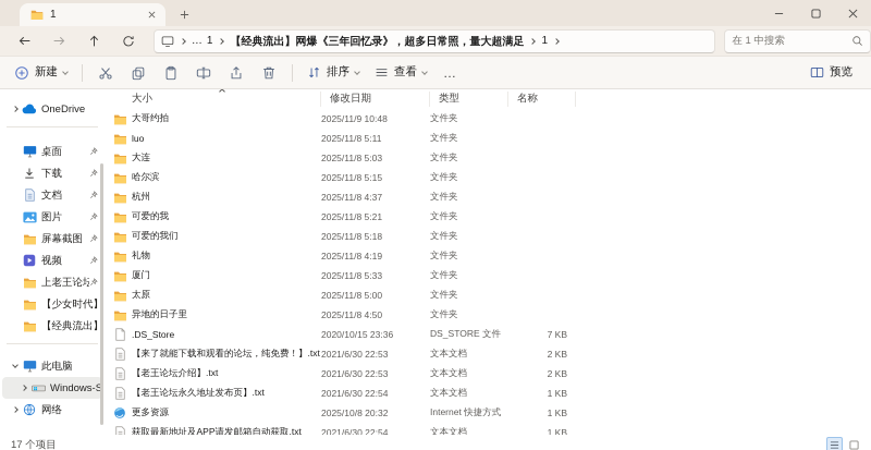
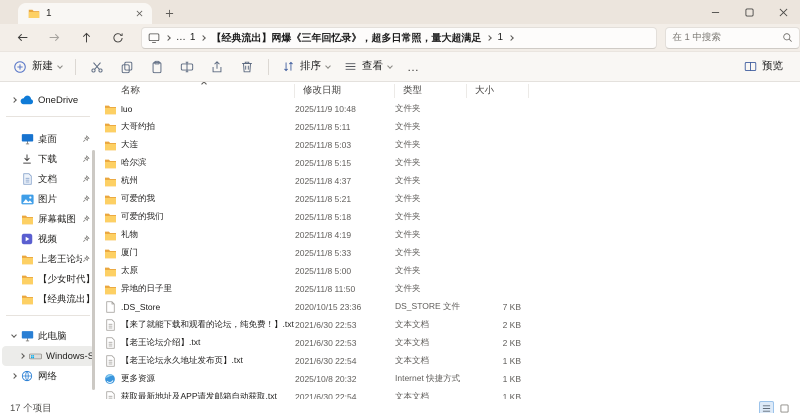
  1
  …
  1
  【经典流出】网爆《三年回忆录》，超多日常照，量大超满足
  1
  在 1 中搜索
  新建
  排序
  查看
  …
  预览
  OneDrive
  桌面
  下载
  文档
  图片
  屏幕截图
  视频
  上老王论坛
  【少女时代】
  【经典流出】
  此电脑
  Windows-S
  网络
- 大小
+ 名称
  修改日期
  类型
- 名称
+ 大小
- 大哥约拍
+ luo
  2025/11/9 10:48
  文件夹
- luo
+ 大哥约拍
  2025/11/8 5:11
  文件夹
  大连
  2025/11/8 5:03
  文件夹
  哈尔滨
  2025/11/8 5:15
  文件夹
  杭州
  2025/11/8 4:37
  文件夹
  可爱的我
  2025/11/8 5:21
  文件夹
  可爱的我们
  2025/11/8 5:18
  文件夹
  礼物
  2025/11/8 4:19
  文件夹
  厦门
  2025/11/8 5:33
  文件夹
  太原
  2025/11/8 5:00
  文件夹
  异地的日子里
- 2025/11/8 4:50
+ 2025/11/8 11:50
  文件夹
  .DS_Store
  2020/10/15 23:36
  DS_STORE 文件
  7 KB
  【来了就能下载和观看的论坛，纯免费！】.txt
  2021/6/30 22:53
  文本文档
  2 KB
  【老王论坛介绍】.txt
  2021/6/30 22:53
  文本文档
  2 KB
  【老王论坛永久地址发布页】.txt
  2021/6/30 22:54
  文本文档
  1 KB
  更多资源
  2025/10/8 20:32
  Internet 快捷方式
  1 KB
  获取最新地址及APP请发邮箱自动获取.txt
  2021/6/30 22:54
  文本文档
  1 KB
  17 个项目
